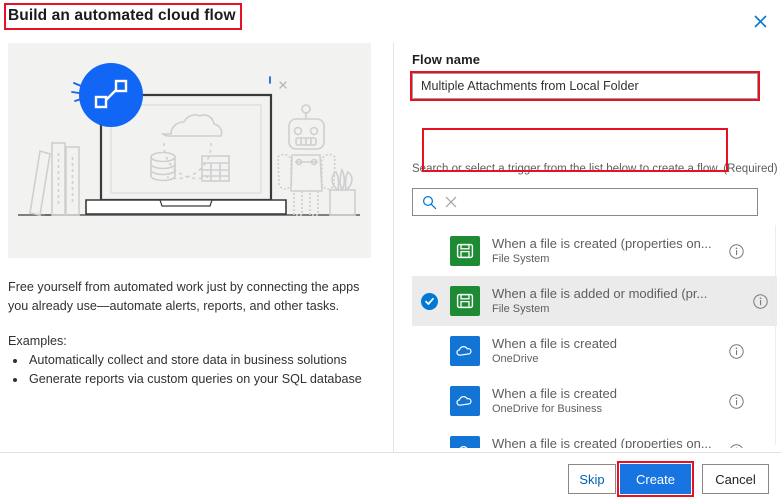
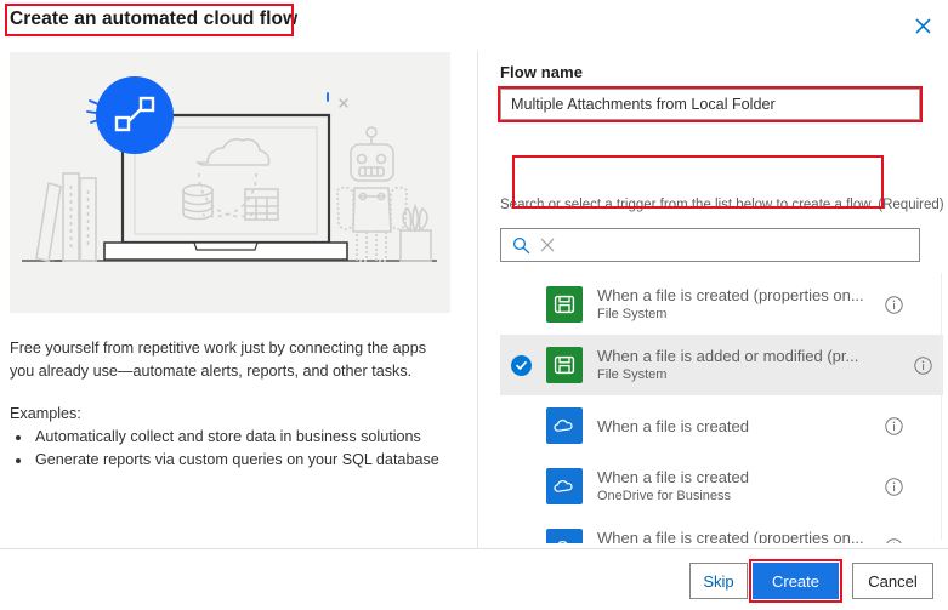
- Build an automated cloud flow
+ Create an automated cloud flow
- Free yourself from automated work just by connecting the apps you already use—automate alerts, reports, and other tasks.
+ Free yourself from repetitive work just by connecting the apps you already use—automate alerts, reports, and other tasks.
  Examples:
  Automatically collect and store data in business solutions
  Generate reports via custom queries on your SQL database
  Flow name
  Multiple Attachments from Local Folder
  Search or select a trigger from the list below to create a flow. (Required)
  When a file is created (properties on...
  File System
  When a file is added or modified (pr...
  File System
  When a file is created
- OneDrive
  When a file is created
  OneDrive for Business
  When a file is created (properties on...
  Skip
  Create
  Cancel
